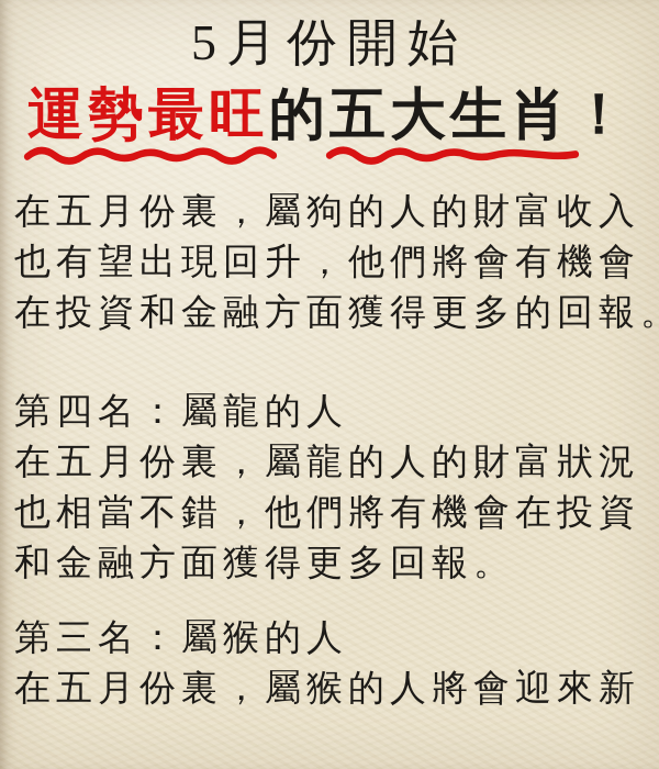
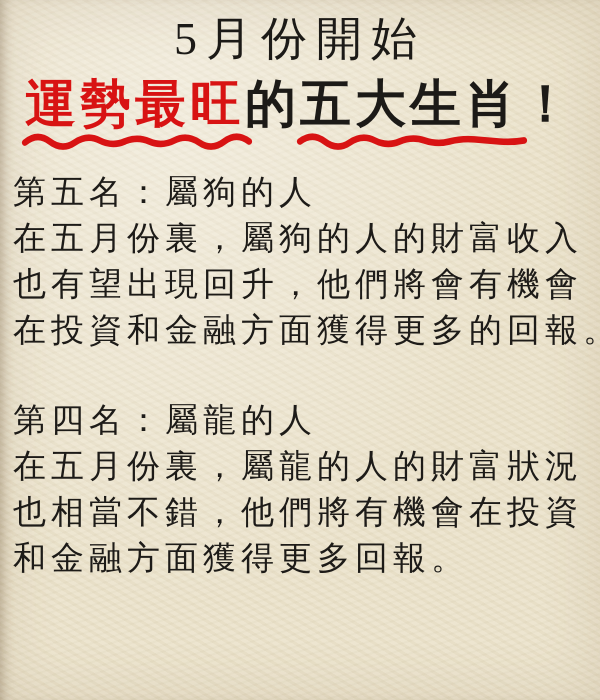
  5月份開始
  運勢最旺 的 五大生肖 ！
+ 第五名：屬狗的人
  在五月份裏，屬狗的人的財富收入
  也有望出現回升，他們將會有機會
  在投資和金融方面獲得更多的回報
  第四名：屬龍的人
  在五月份裏，屬龍的人的財富狀況
  也相當不錯，他們將有機會在投資
  和金融方面獲得更多回報。
- 第三名：屬猴的人
- 在五月份裏，屬猴的人將會迎來新
